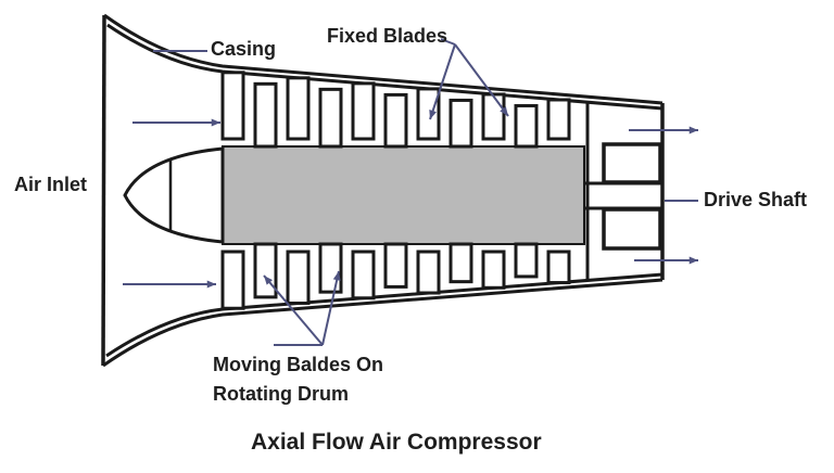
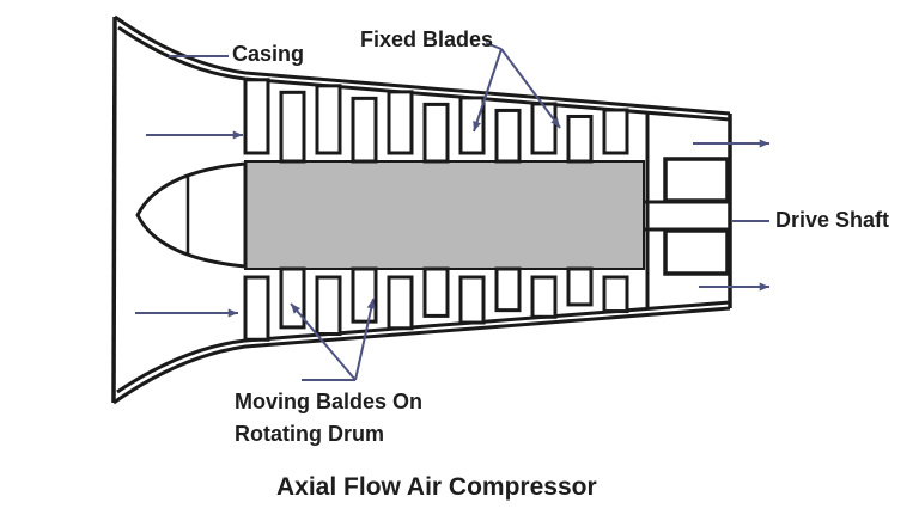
- Air Inlet
  Casing
  Fixed Blades
  Drive Shaft
  Moving Baldes On
  Rotating Drum
  Axial Flow Air Compressor
